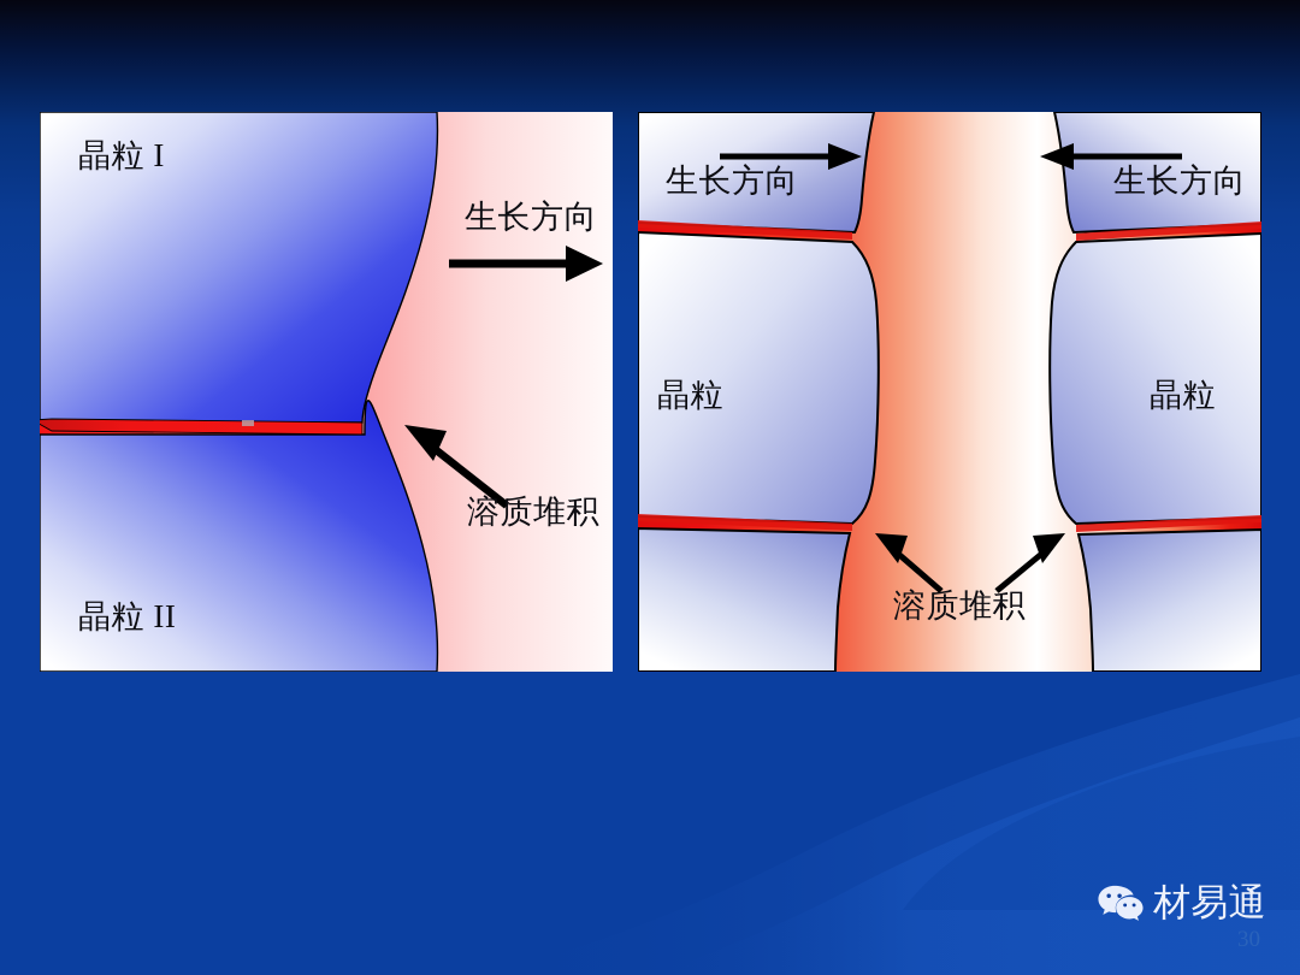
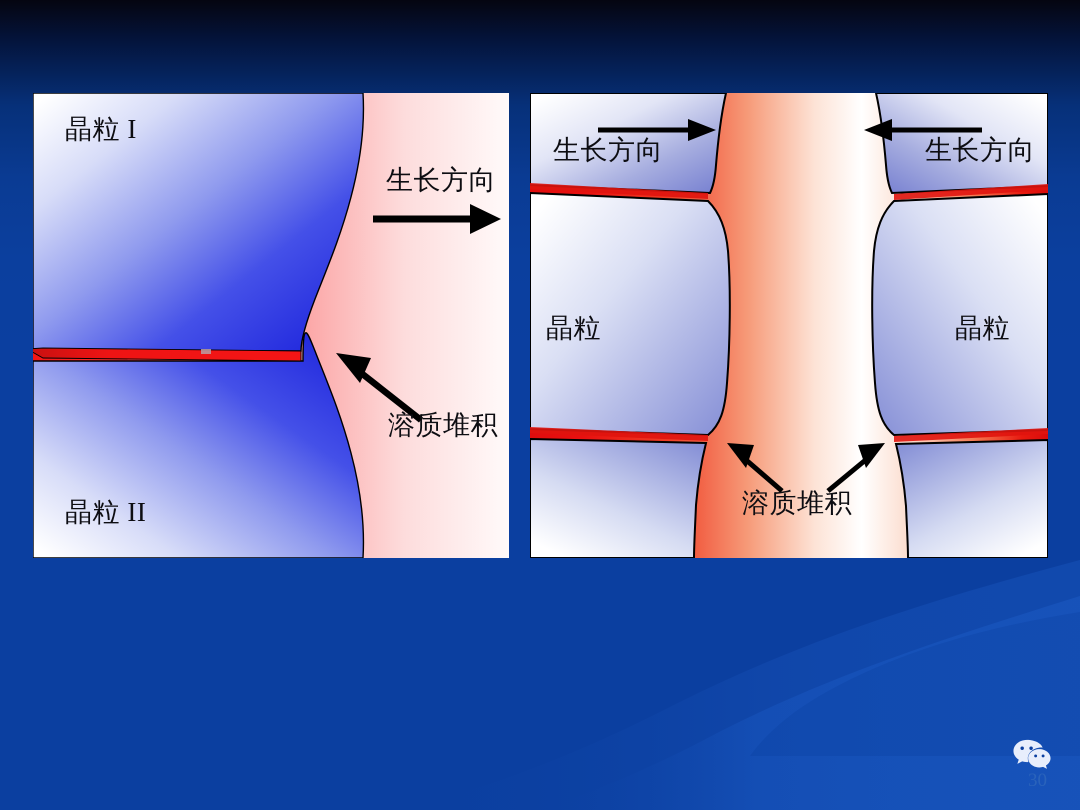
  晶粒 I
  晶粒 II
  生长方向
  溶质堆积
  生长方向
  生长方向
  晶粒
  晶粒
  溶质堆积
- 材易通
